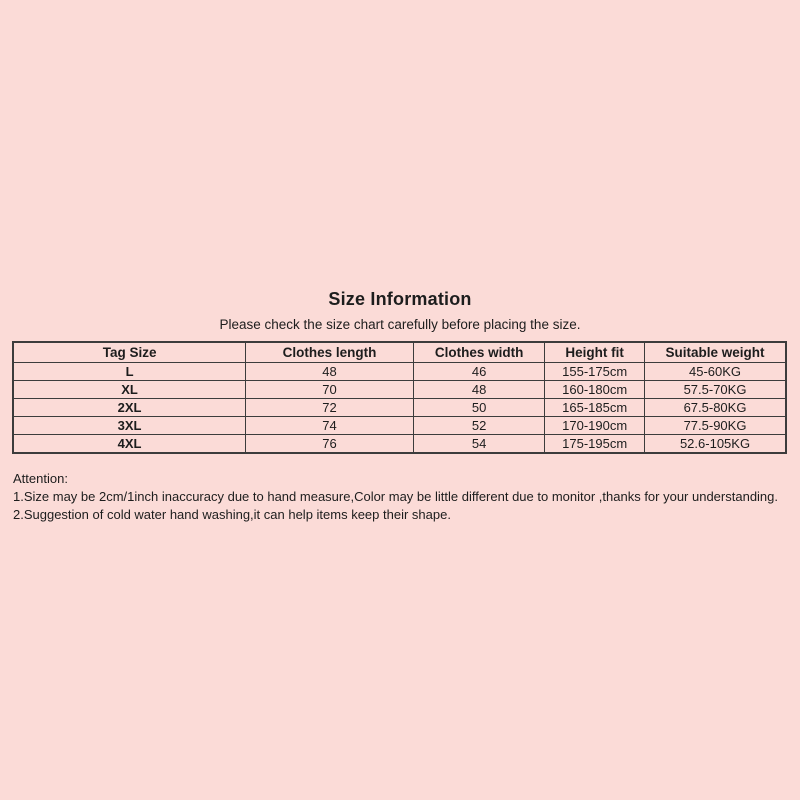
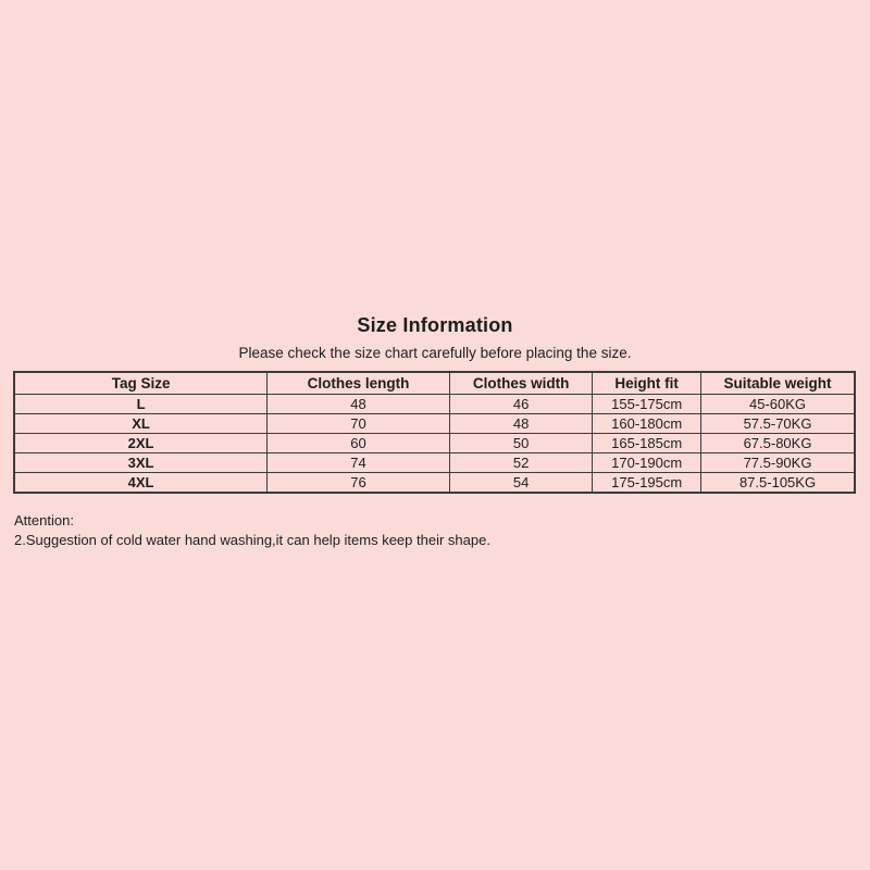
  Size Information
  Please check the size chart carefully before placing the size.
  Tag Size	Clothes length	Clothes width	Height fit	Suitable weight
  L	48	46	155-175cm	45-60KG
  XL	70	48	160-180cm	57.5-70KG
- 2XL	72	50	165-185cm	67.5-80KG
+ 2XL	60	50	165-185cm	67.5-80KG
  3XL	74	52	170-190cm	77.5-90KG
- 4XL	76	54	175-195cm	52.6-105KG
+ 4XL	76	54	175-195cm	87.5-105KG
  Attention:
- 1.Size may be 2cm/1inch inaccuracy due to hand measure,Color may be little different due to monitor ,thanks for your understanding.
  2.Suggestion of cold water hand washing,it can help items keep their shape.
